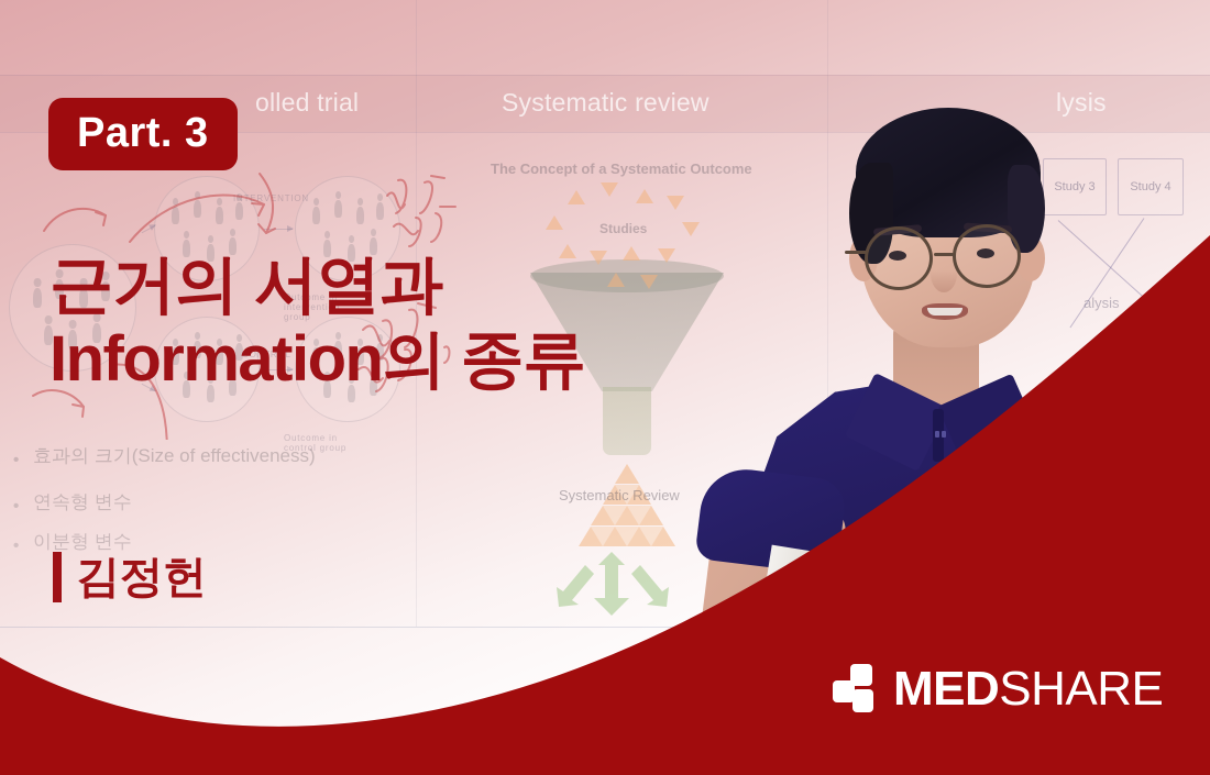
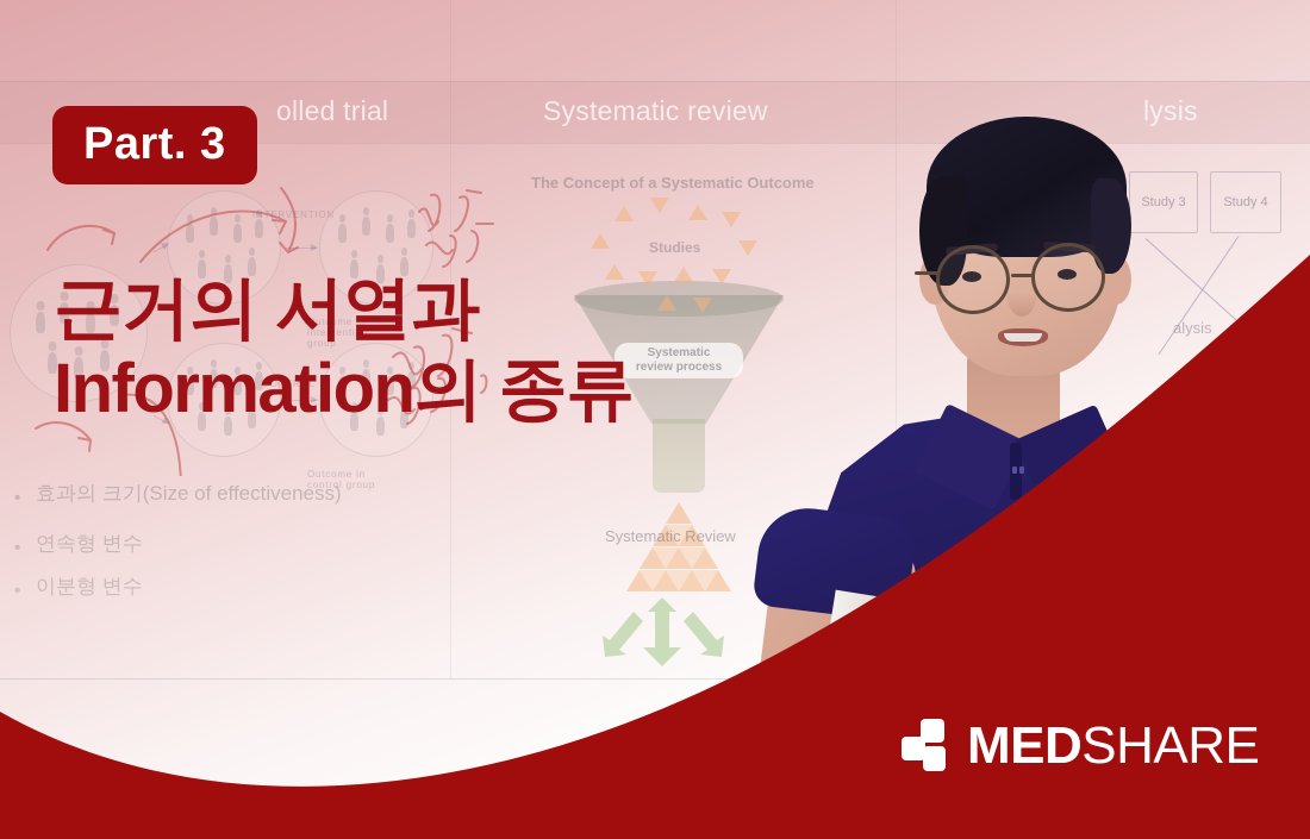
  olled trial
  Systematic review
  lysis
  INTERVENTION
  CONTROL
  Outcome in intervention group
  Outcome in control group
  The Concept of a Systematic Outcome
  Studies
+ Systematic
+ review process
  Systematic Review
  Study 3
  Study 4
  alysis
  효과의 크기(Size of effectiveness)
  연속형 변수
  이분형 변수
  •
  •
  •
  Part. 3
  근거의 서열과
  Information의 종류
- 김정헌
  MEDSHARE
